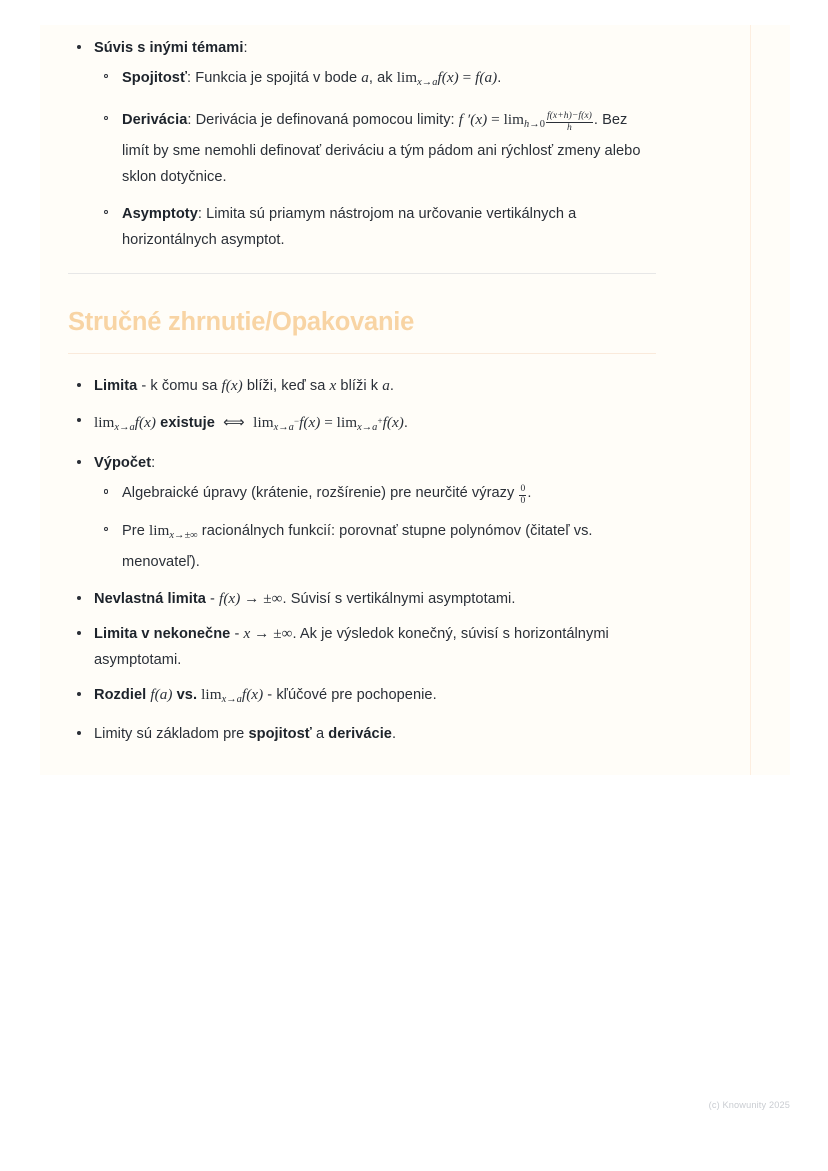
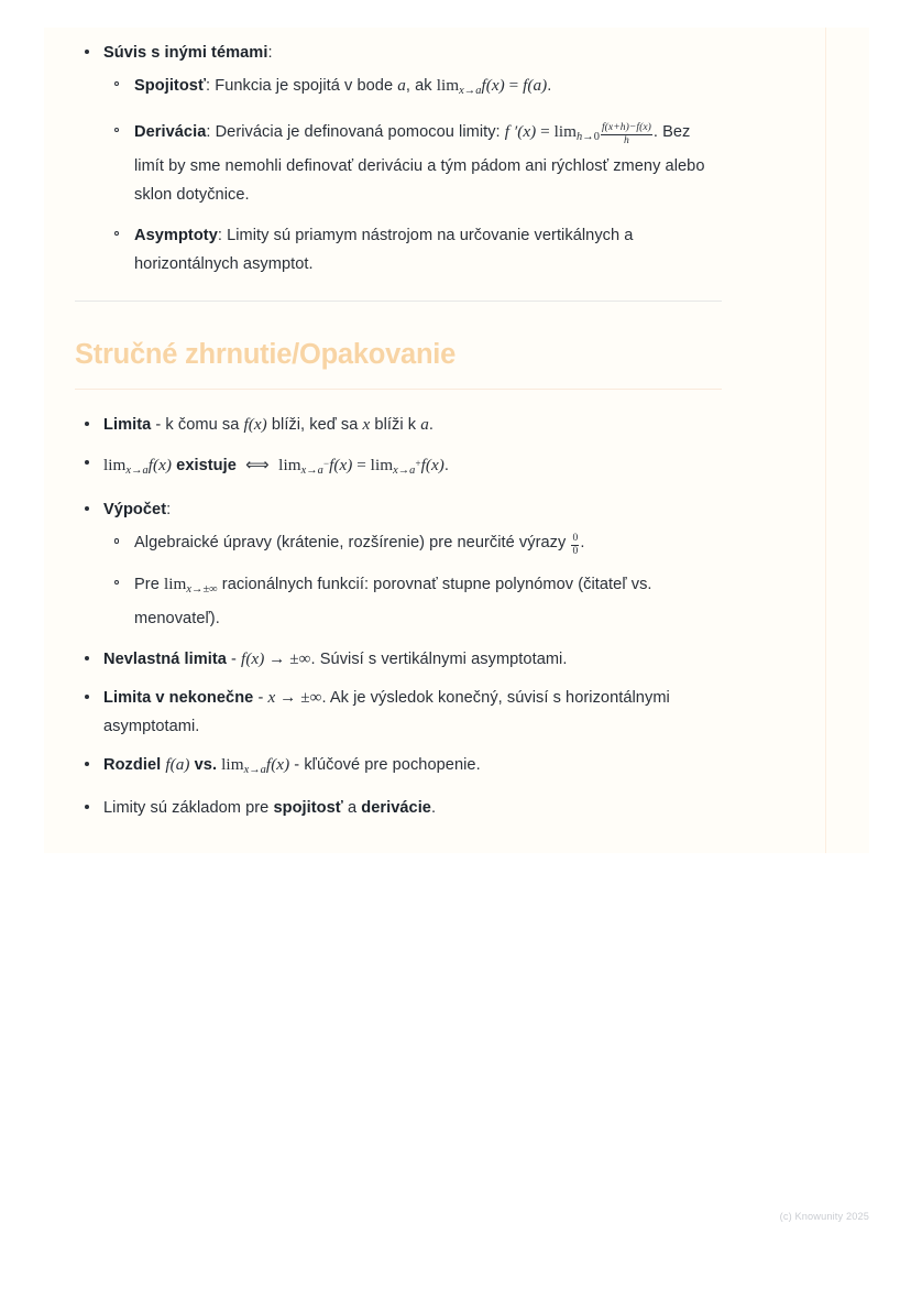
  Súvis s inými témami:
  Spojitosť: Funkcia je spojitá v bode a, ak limx→af(x) = f(a).
  Derivácia: Derivácia je definovaná pomocou limity: f ′(x) = limh→0
  f(x+h)−f(x)
  h
  . Bez limít by sme nemohli definovať deriváciu a tým pádom ani rýchlosť zmeny alebo sklon dotyčnice.
- Asymptoty: Limita sú priamym nástrojom na určovanie vertikálnych a horizontálnych asymptot.
+ Asymptoty: Limity sú priamym nástrojom na určovanie vertikálnych a horizontálnych asymptot.
  Stručné zhrnutie/Opakovanie
  Limita - k čomu sa f(x) blíži, keď sa x blíži k a.
  limx→af(x) existuje ⟺ limx→a−f(x) = limx→a+f(x).
  Výpočet:
  Algebraické úpravy (krátenie, rozšírenie) pre neurčité výrazy
  0
  0
  .
  Pre limx→±∞ racionálnych funkcií: porovnať stupne polynómov (čitateľ vs. menovateľ).
  Nevlastná limita - f(x) → ±∞. Súvisí s vertikálnymi asymptotami.
  Limita v nekonečne - x → ±∞. Ak je výsledok konečný, súvisí s horizontálnymi asymptotami.
  Rozdiel f(a) vs. limx→af(x) - kľúčové pre pochopenie.
  Limity sú základom pre spojitosť a derivácie.
  (c) Knowunity 2025
